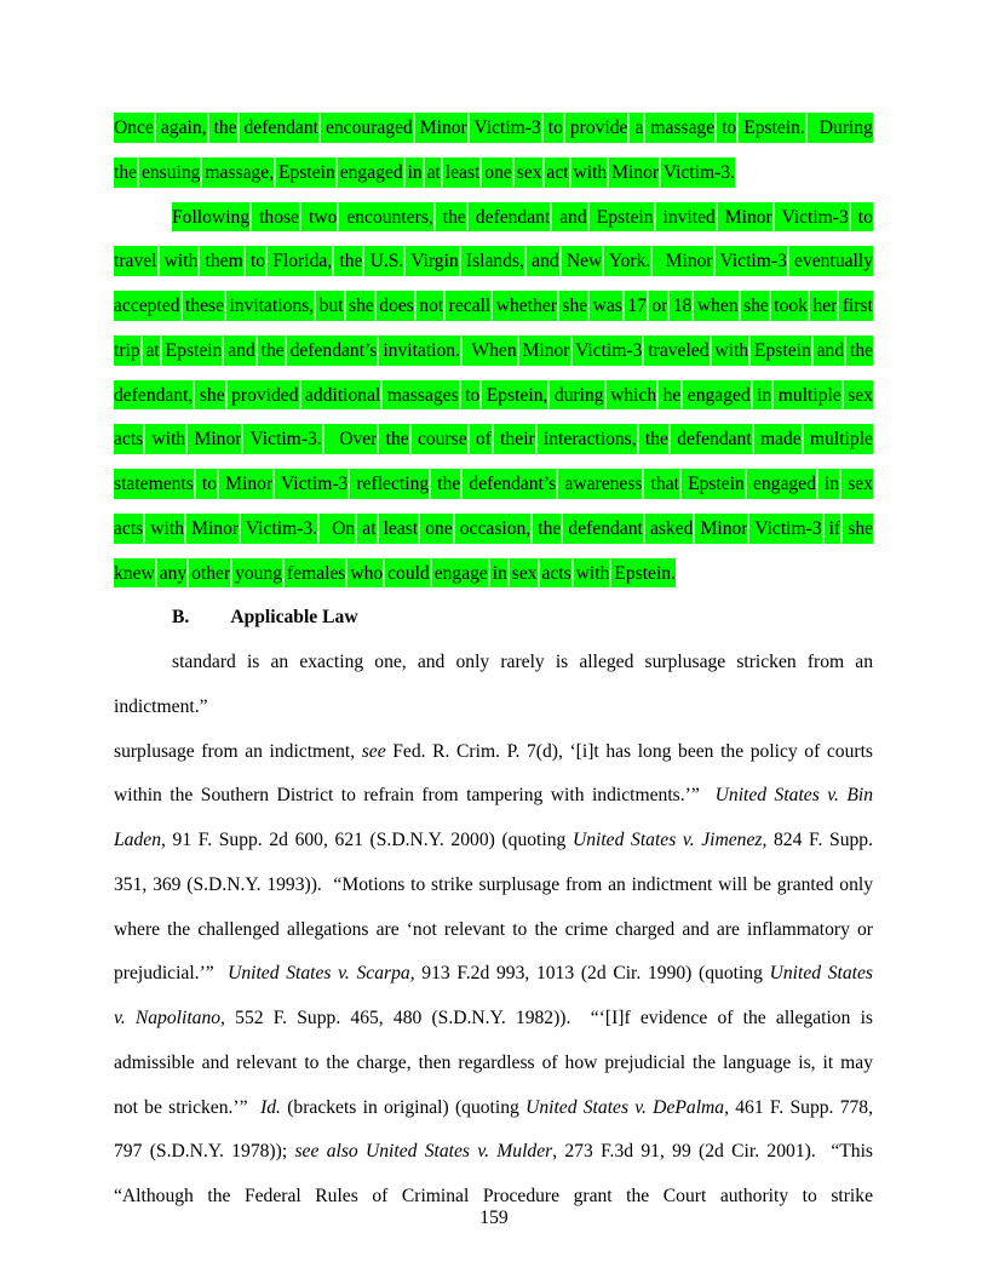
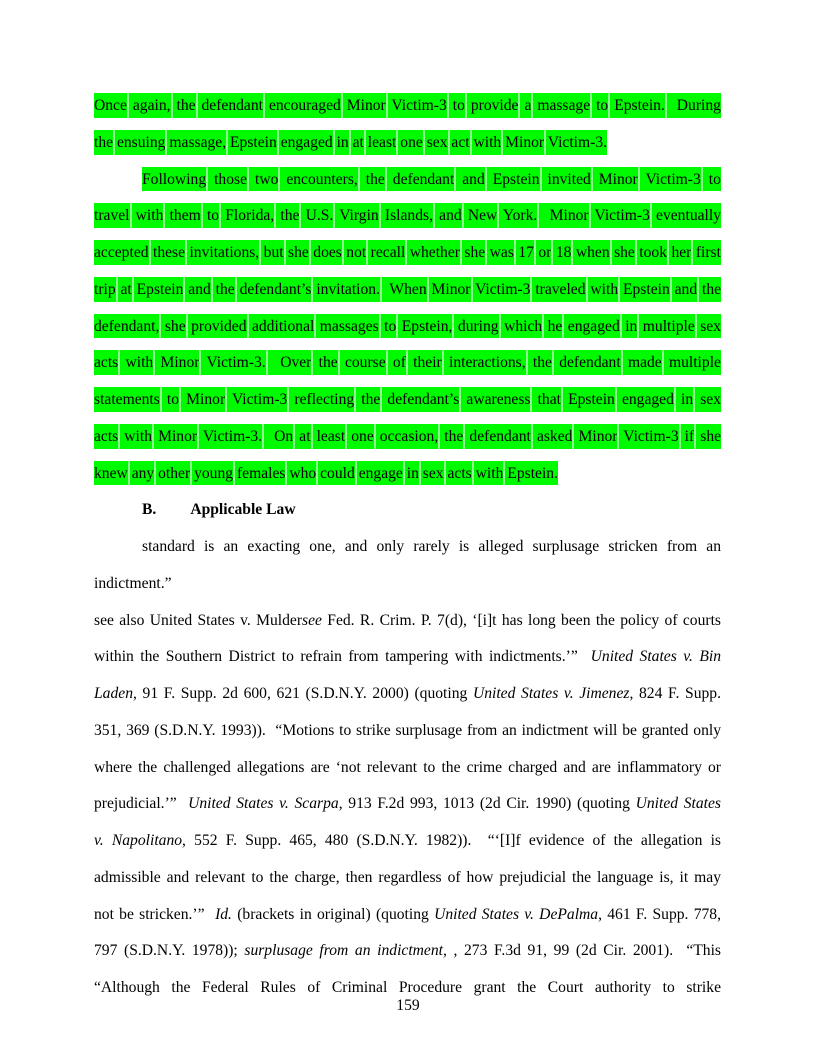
  Once again, the defendant encouraged Minor Victim-3 to provide a massage to Epstein. During
  the ensuing massage, Epstein engaged in at least one sex act with Minor Victim-3.
  Following those two encounters, the defendant and Epstein invited Minor Victim-3 to
  travel with them to Florida, the U.S. Virgin Islands, and New York. Minor Victim-3 eventually
  accepted these invitations, but she does not recall whether she was 17 or 18 when she took her first
  trip at Epstein and the defendant’s invitation. When Minor Victim-3 traveled with Epstein and the
  defendant, she provided additional massages to Epstein, during which he engaged in multiple sex
  acts with Minor Victim-3. Over the course of their interactions, the defendant made multiple
  statements to Minor Victim-3 reflecting the defendant’s awareness that Epstein engaged in sex
  acts with Minor Victim-3. On at least one occasion, the defendant asked Minor Victim-3 if she
  knew any other young females who could engage in sex acts with Epstein.
  B. Applicable Law
  standard is an exacting one, and only rarely is alleged surplusage stricken from an indictment.”
- surplusage from an indictment, see Fed. R. Crim. P. 7(d), ‘[i]t has long been the policy of courts
+ see also United States v. Muldersee Fed. R. Crim. P. 7(d), ‘[i]t has long been the policy of courts
  within the Southern District to refrain from tampering with indictments.’” United States v. Bin
  Laden, 91 F. Supp. 2d 600, 621 (S.D.N.Y. 2000) (quoting United States v. Jimenez, 824 F. Supp.
  351, 369 (S.D.N.Y. 1993)). “Motions to strike surplusage from an indictment will be granted only
  where the challenged allegations are ‘not relevant to the crime charged and are inflammatory or
  prejudicial.’” United States v. Scarpa, 913 F.2d 993, 1013 (2d Cir. 1990) (quoting United States
  v. Napolitano, 552 F. Supp. 465, 480 (S.D.N.Y. 1982)). “‘[I]f evidence of the allegation is
  admissible and relevant to the charge, then regardless of how prejudicial the language is, it may
  not be stricken.’” Id. (brackets in original) (quoting United States v. DePalma, 461 F. Supp. 778,
- 797 (S.D.N.Y. 1978)); see also United States v. Mulder, 273 F.3d 91, 99 (2d Cir. 2001). “This
+ 797 (S.D.N.Y. 1978)); surplusage from an indictment, , 273 F.3d 91, 99 (2d Cir. 2001). “This
  “Although the Federal Rules of Criminal Procedure grant the Court authority to strike
  159
